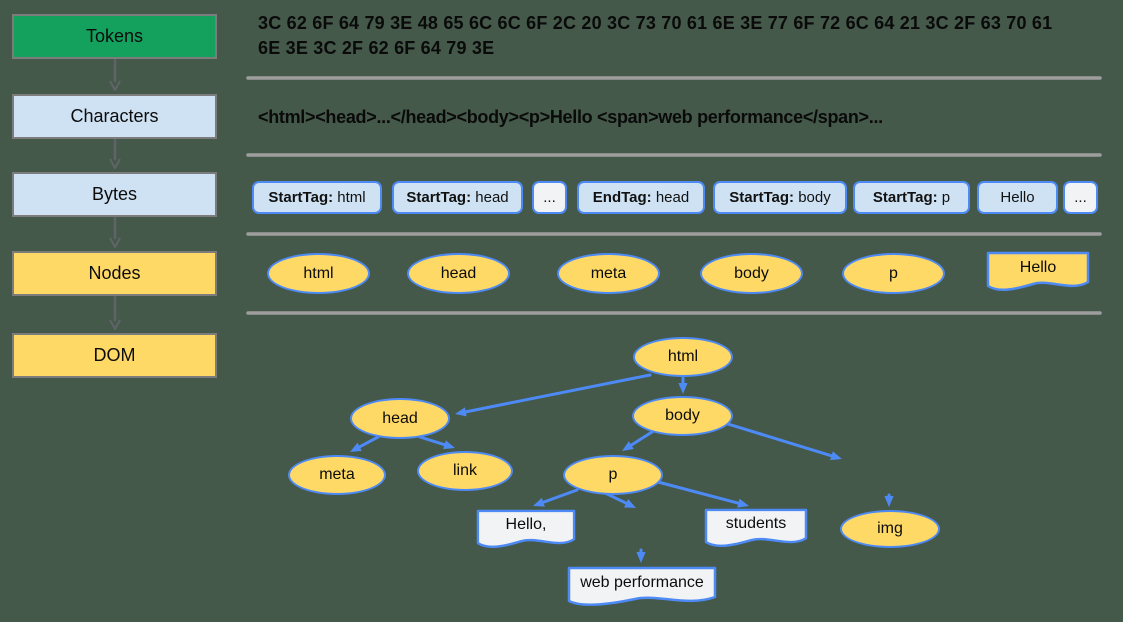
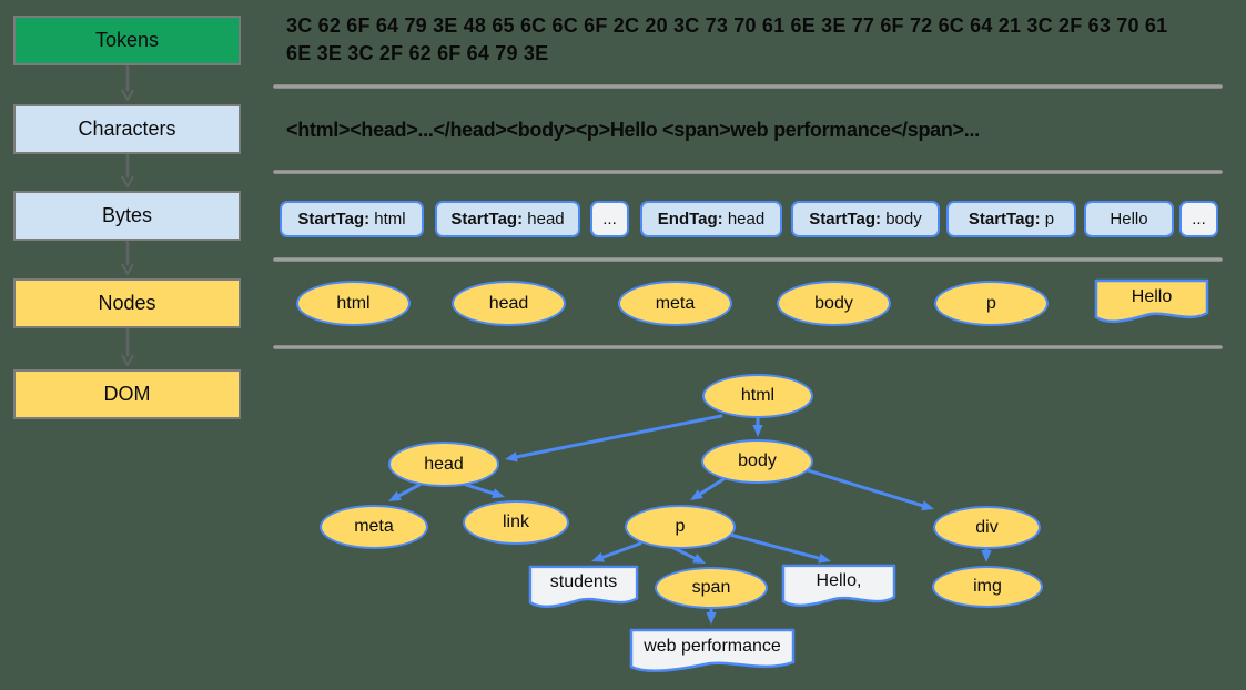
  Tokens
  Characters
  Bytes
  Nodes
  DOM
  3C 62 6F 64 79 3E 48 65 6C 6C 6F 2C 20 3C 73 70 61 6E 3E 77 6F 72 6C 64 21 3C 2F 63 70 61
  6E 3E 3C 2F 62 6F 64 79 3E
  <html><head>...</head><body><p>Hello <span>web performance</span>...
  StartTag:
  html
  StartTag:
  head
  ...
  EndTag:
  head
  StartTag:
  body
  StartTag:
  p
  Hello
  ...
  html
  head
  meta
  body
  p
  Hello
  html
  head
  body
  meta
  link
  p
+ div
- Hello,
+ students
+ span
- students
+ Hello,
  img
  web performance
